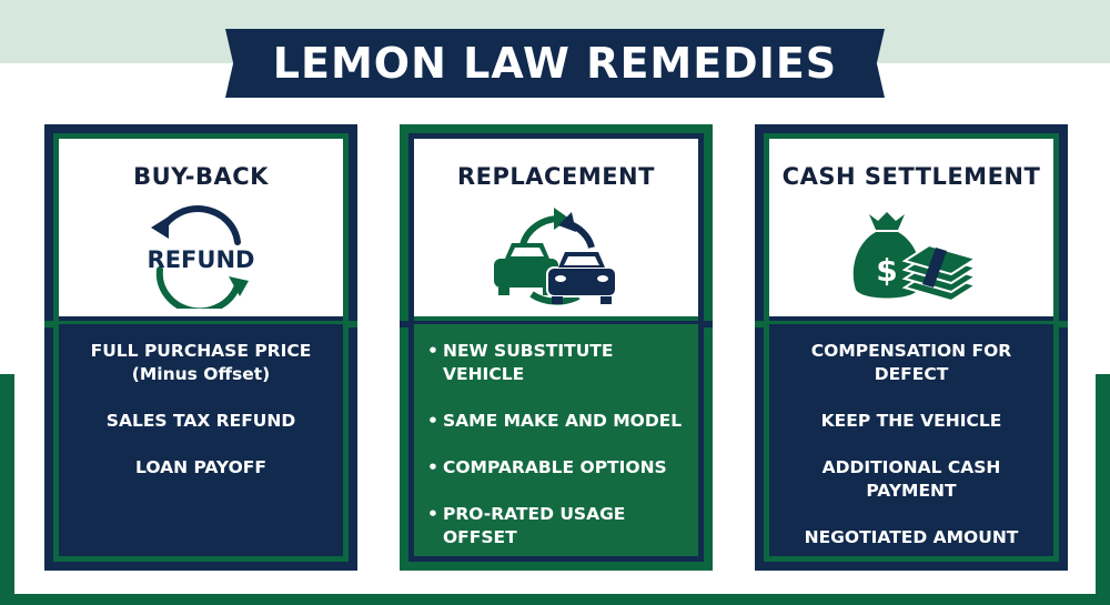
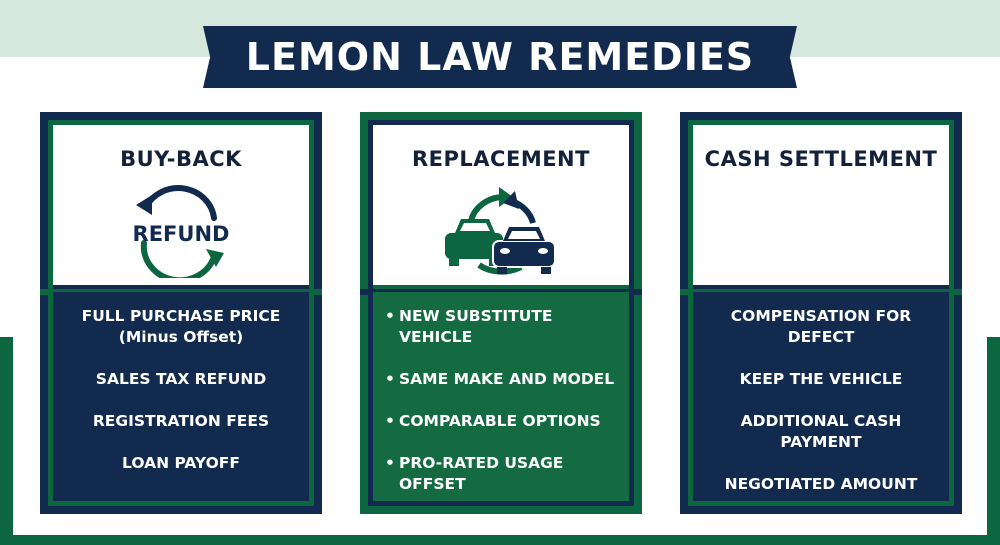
  LEMON LAW REMEDIES
  BUY-BACK
  REFUND
  FULL PURCHASE PRICE
  (Minus Offset)
  SALES TAX REFUND
+ REGISTRATION FEES
  LOAN PAYOFF
  REPLACEMENT
  •
  NEW SUBSTITUTE VEHICLE
  •
  SAME MAKE AND MODEL
  •
  COMPARABLE OPTIONS
  •
  PRO-RATED USAGE OFFSET
  CASH SETTLEMENT
- $
  COMPENSATION FOR DEFECT
  KEEP THE VEHICLE
  ADDITIONAL CASH PAYMENT
  NEGOTIATED AMOUNT
